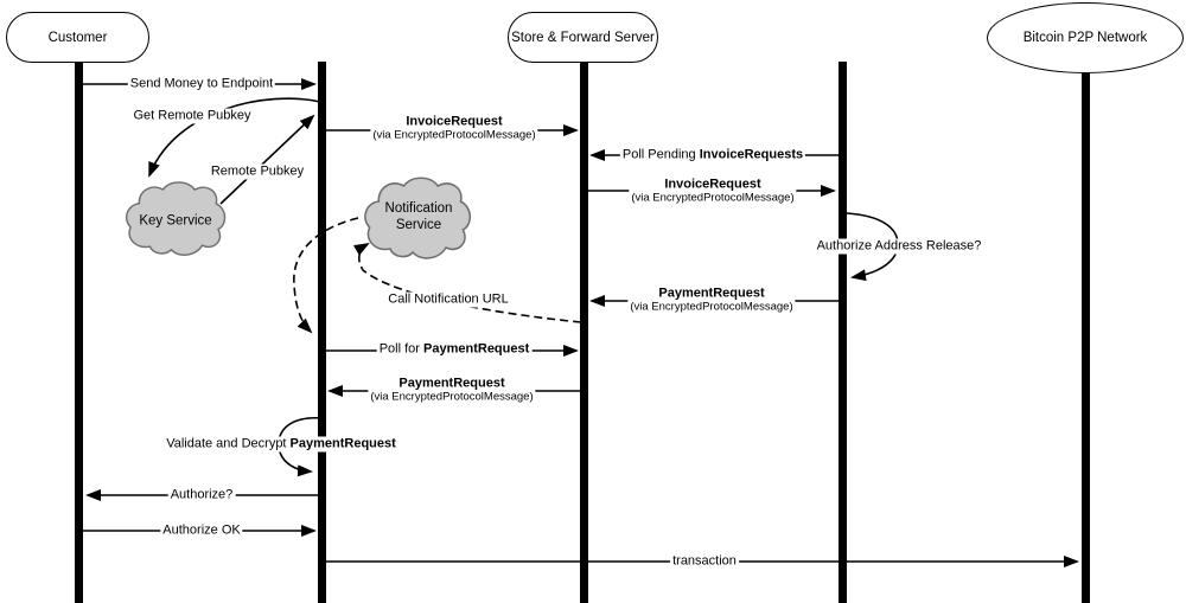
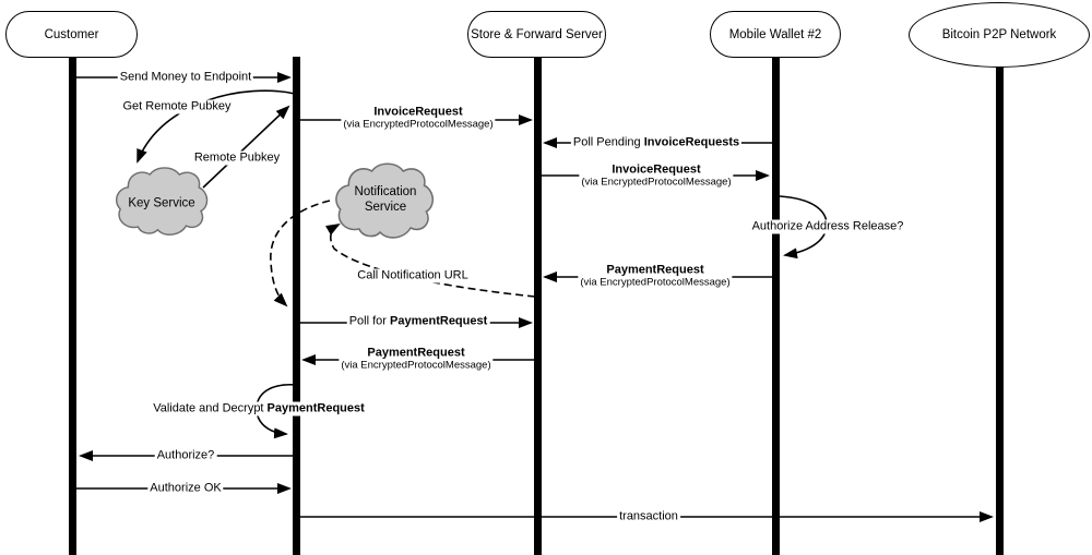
  Send Money to Endpoint
  Get Remote Pubkey
  Remote Pubkey
  InvoiceRequest
  (via EncryptedProtocolMessage)
  Poll Pending InvoiceRequests
  InvoiceRequest
  (via EncryptedProtocolMessage)
  Authorize Address Release?
  PaymentRequest
  (via EncryptedProtocolMessage)
  Call Notification URL
  Poll for PaymentRequest
  PaymentRequest
  (via EncryptedProtocolMessage)
  Validate and Decrypt PaymentRequest
  Authorize?
  Authorize OK
  transaction
  Key Service
  Notification Service
  Customer
  Store & Forward Server
+ Mobile Wallet #2
  Bitcoin P2P Network
